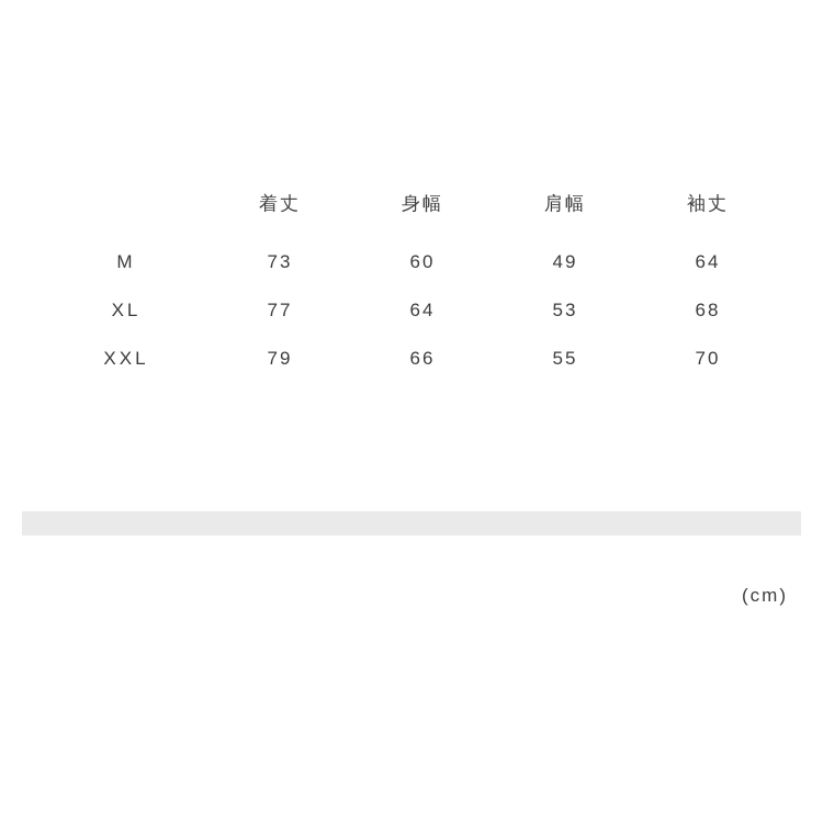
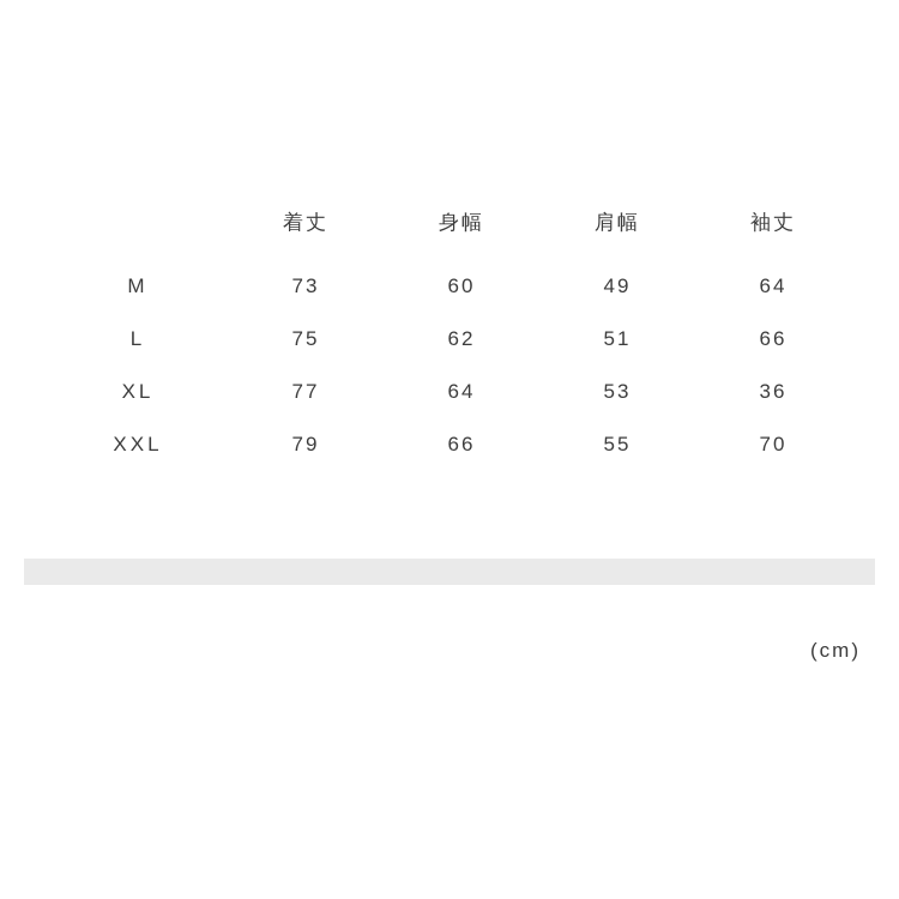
  	着丈	身幅	肩幅	袖丈
  M	73	60	49	64
+ L	75	62	51	66
- XL	77	64	53	68
+ XL	77	64	53	36
  XXL	79	66	55	70
  (cm)
